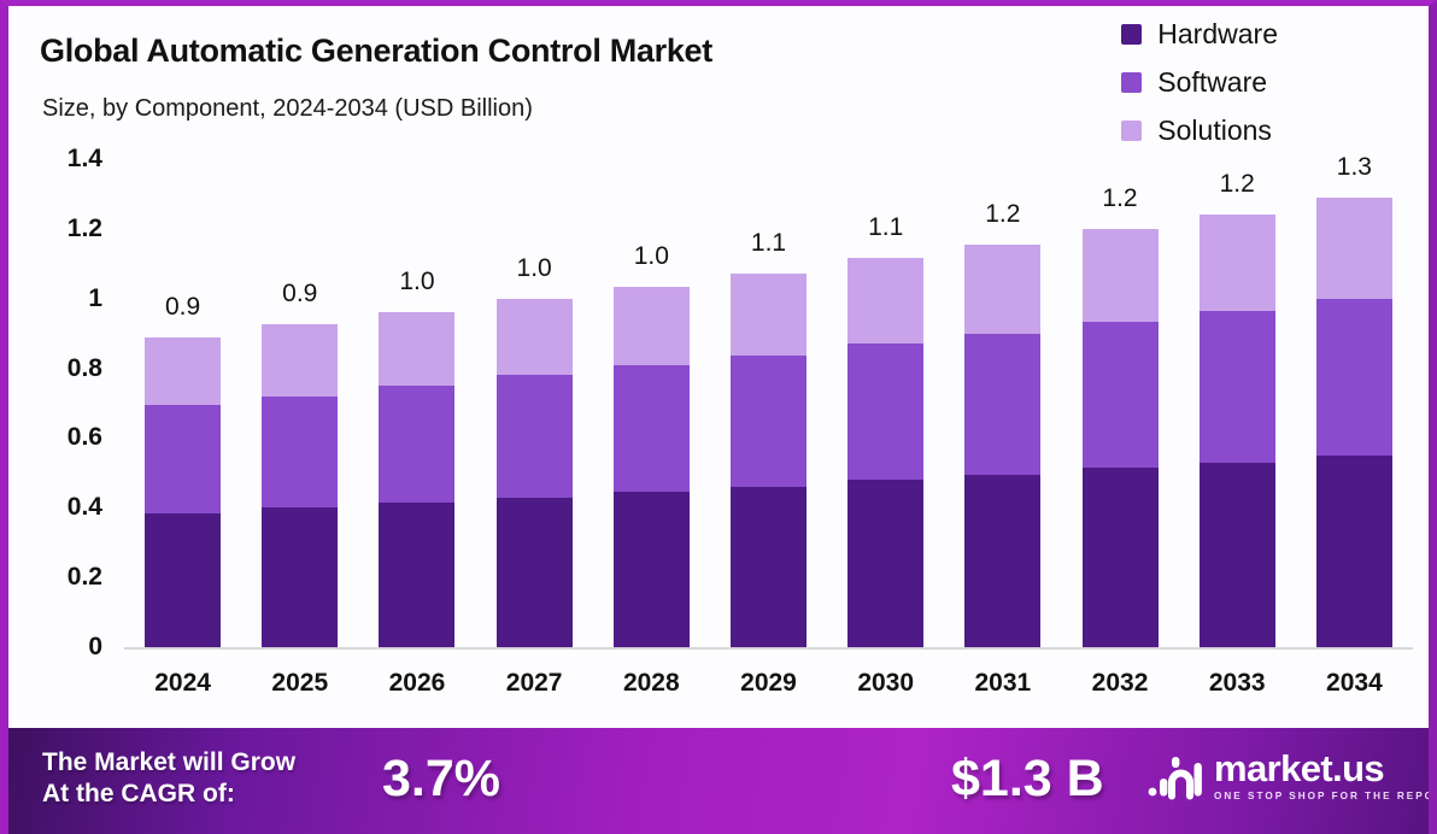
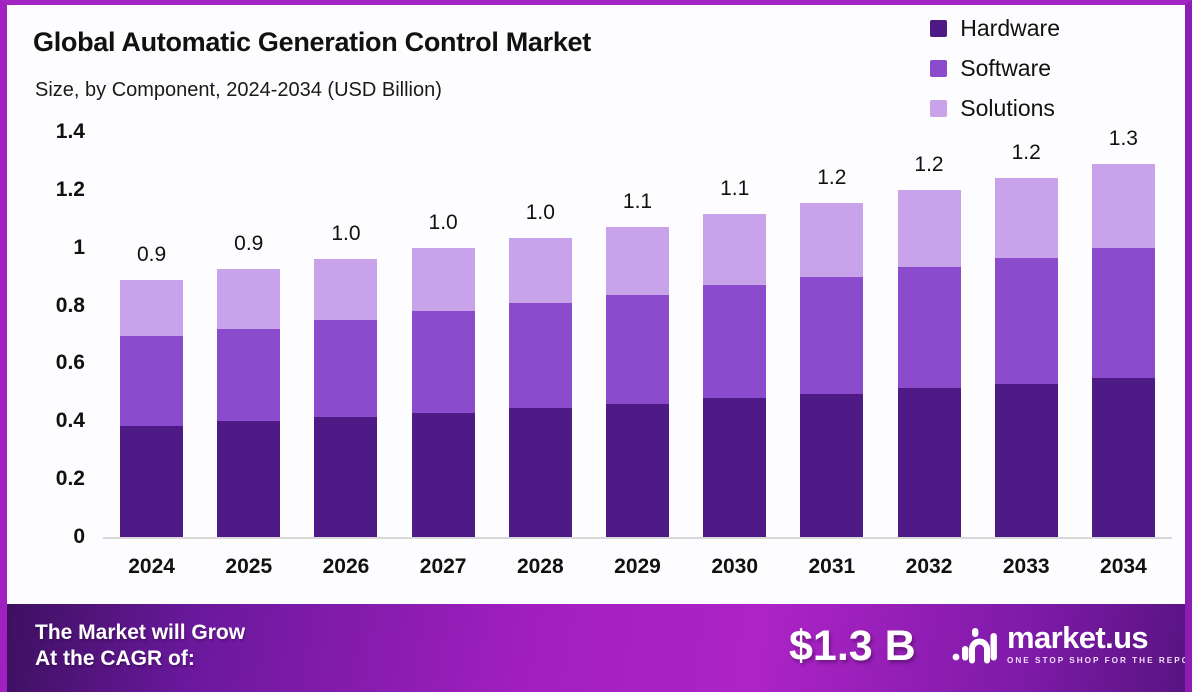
  Global Automatic Generation Control Market
  Size, by Component, 2024-2034 (USD Billion)
  Hardware
  Software
  Solutions
  0
  0.2
  0.4
  0.6
  0.8
  1
  1.2
  1.4
  0.9
  2024
  0.9
  2025
  1.0
  2026
  1.0
  2027
  1.0
  2028
  1.1
  2029
  1.1
  2030
  1.2
  2031
  1.2
  2032
  1.2
  2033
  1.3
  2034
  The Market will Grow
  At the CAGR of:
- 3.7%
  $1.3 B
  market.us
  ONE STOP SHOP FOR THE REP
